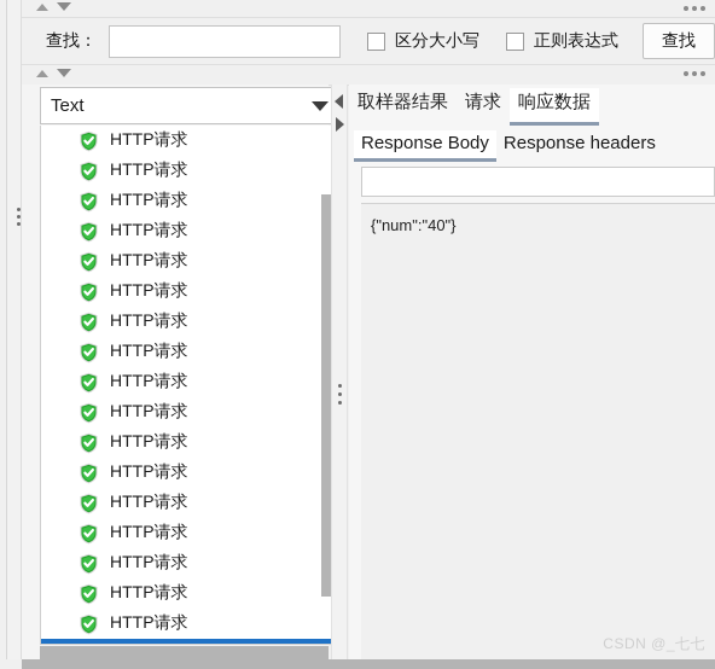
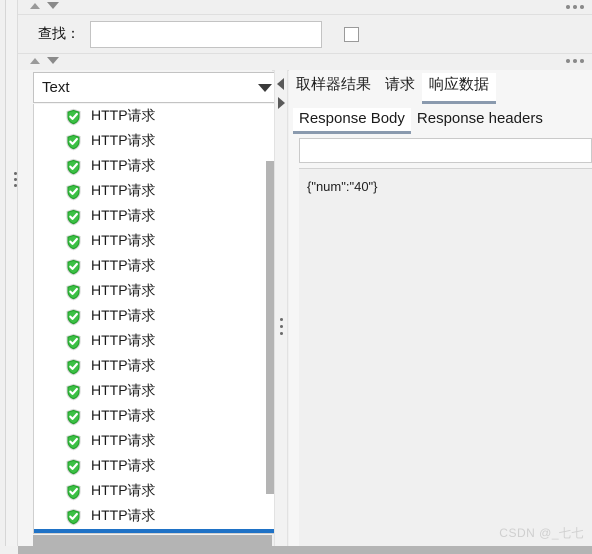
  查找：
- 区分大小写
- 正则表达式
- 查找
  Text
  HTTP请求
  HTTP请求
  HTTP请求
  HTTP请求
  HTTP请求
  HTTP请求
  HTTP请求
  HTTP请求
  HTTP请求
  HTTP请求
  HTTP请求
  HTTP请求
  HTTP请求
  HTTP请求
  HTTP请求
  HTTP请求
  HTTP请求
  取样器结果
  请求
  响应数据
  Response Body
  Response headers
  {"num":"40"}
  CSDN @_七七
